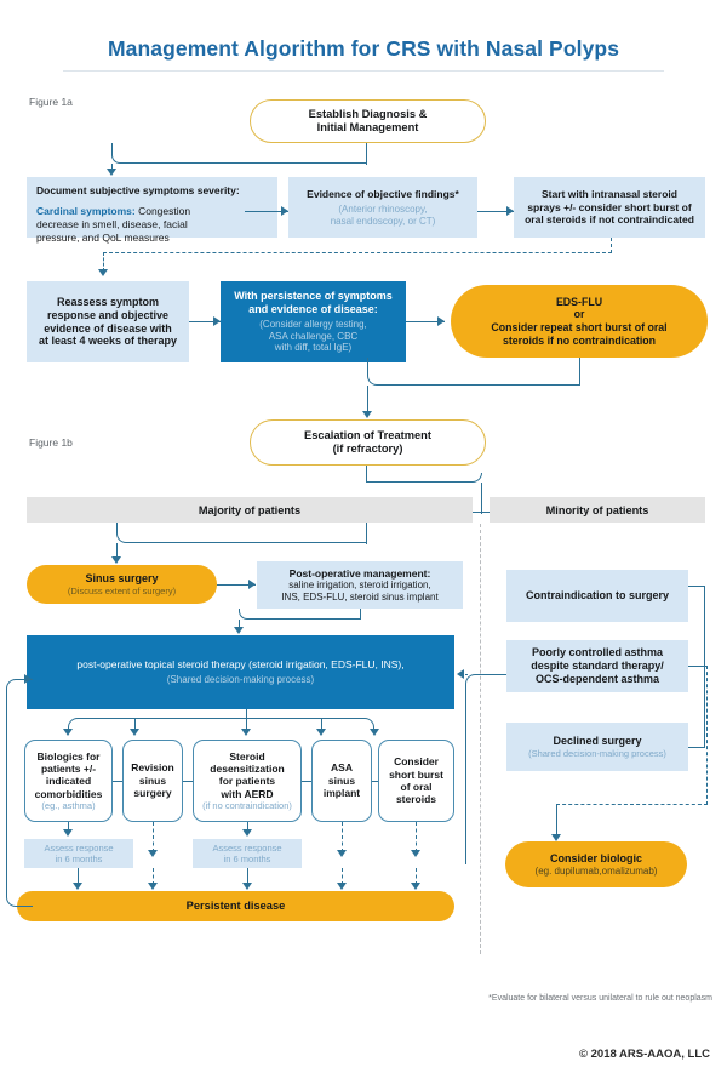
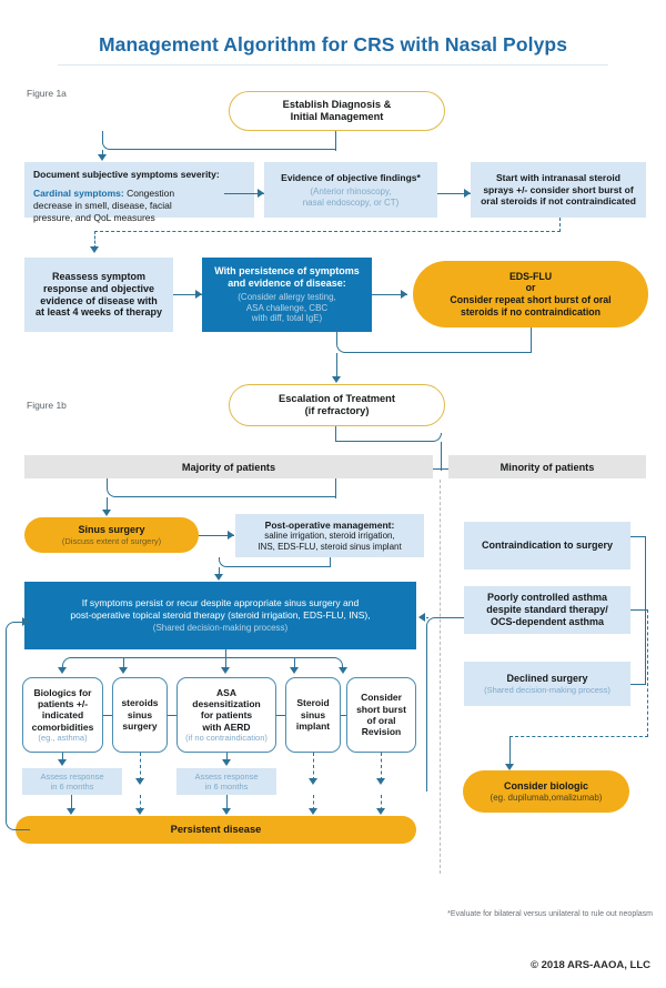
  Management Algorithm for CRS with Nasal Polyps
  Figure 1a
  Establish Diagnosis &
  Initial Management
  Document subjective symptoms severity:
  Cardinal symptoms: Congestion
  decrease in smell, disease, facial
  pressure, and QoL measures
  Evidence of objective findings*
  (Anterior rhinoscopy,
  nasal endoscopy, or CT)
  Start with intranasal steroid
  sprays +/- consider short burst of
  oral steroids if not contraindicated
  Reassess symptom
  response and objective
  evidence of disease with
  at least 4 weeks of therapy
  With persistence of symptoms
  and evidence of disease:
  (Consider allergy testing,
  ASA challenge, CBC
  with diff, total IgE)
  EDS-FLU
  or
  Consider repeat short burst of oral
  steroids if no contraindication
  Figure 1b
  Escalation of Treatment
  (if refractory)
  Majority of patients
  Minority of patients
  Sinus surgery
  (Discuss extent of surgery)
  Post-operative management:
  saline irrigation, steroid irrigation,
  INS, EDS-FLU, steroid sinus implant
+ If symptoms persist or recur despite appropriate sinus surgery and
  post-operative topical steroid therapy (steroid irrigation, EDS-FLU, INS),
  (Shared decision-making process)
  Biologics for
  patients +/-
  indicated
  comorbidities
  (eg., asthma)
- Revision
+ steroids
  sinus
  surgery
- Steroid
+ ASA
  desensitization
  for patients
  with AERD
  (if no contraindication)
- ASA
+ Steroid
  sinus
  implant
  Consider
  short burst
  of oral
- steroids
+ Revision
  Assess response
  in 6 months
  Assess response
  in 6 months
  Persistent disease
  Contraindication to surgery
  Poorly controlled asthma
  despite standard therapy/
  OCS-dependent asthma
  Declined surgery
  (Shared decision-making process)
  Consider biologic
  (eg. dupilumab,omalizumab)
  © 2018 ARS-AAOA, LLC
